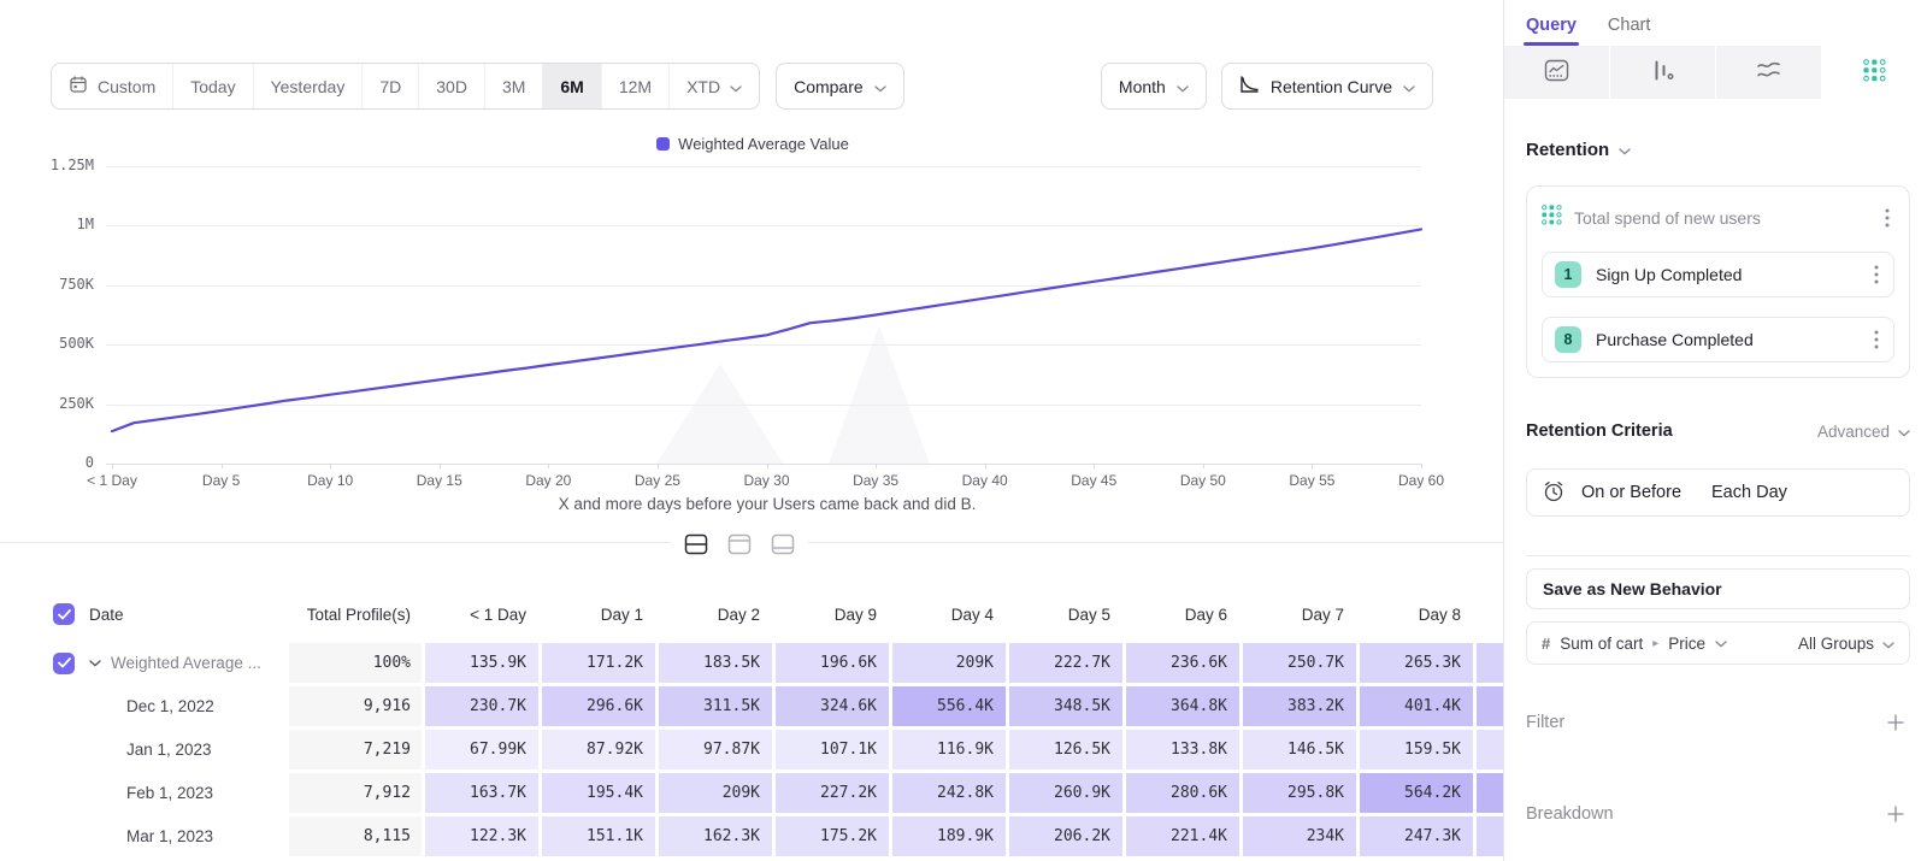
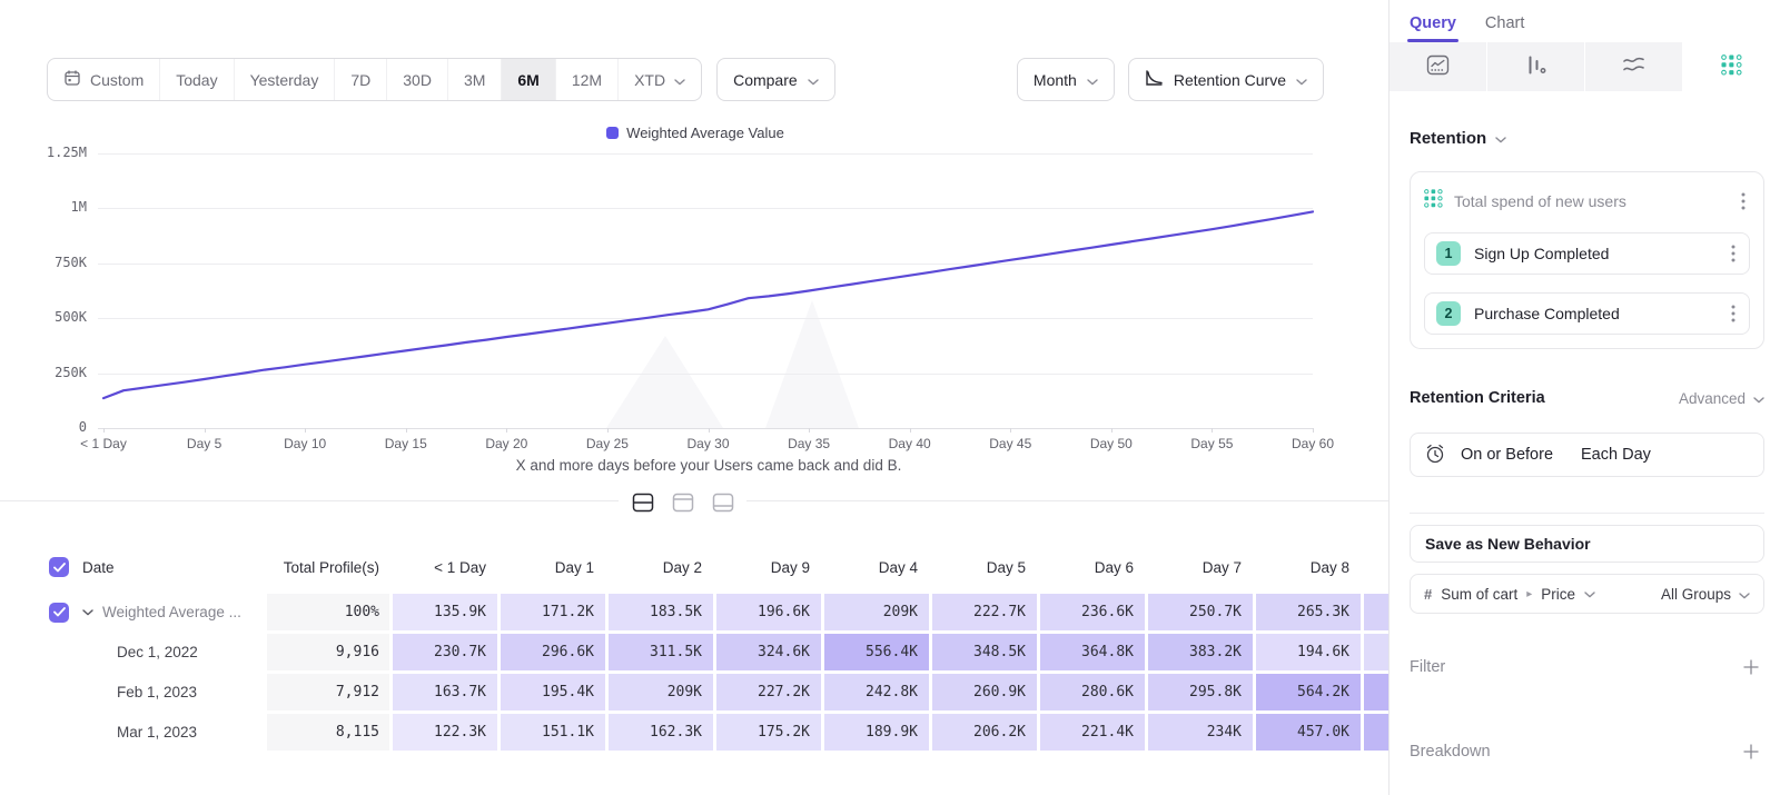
  Custom
  Today
  Yesterday
  7D
  30D
  3M
  6M
  12M
  XTD
  Compare
  Month
  Retention Curve
  Weighted Average Value
  1.25M
  1M
  750K
  500K
  250K
  0
  < 1 Day
  Day 5
  Day 10
  Day 15
  Day 20
  Day 25
  Day 30
  Day 35
  Day 40
  Day 45
  Day 50
  Day 55
  Day 60
  X and more days before your Users came back and did B.
  Date
  Total Profile(s)
  < 1 Day
  Day 1
  Day 2
  Day 9
  Day 4
  Day 5
  Day 6
  Day 7
  Day 8
  Weighted Average ...
  100%
  135.9K
  171.2K
  183.5K
  196.6K
  209K
  222.7K
  236.6K
  250.7K
  265.3K
  Dec 1, 2022
  9,916
  230.7K
  296.6K
  311.5K
  324.6K
  556.4K
  348.5K
  364.8K
  383.2K
- 401.4K
+ 194.6K
- Jan 1, 2023
- 7,219
- 67.99K
- 87.92K
- 97.87K
- 107.1K
- 116.9K
- 126.5K
- 133.8K
- 146.5K
- 159.5K
  Feb 1, 2023
  7,912
  163.7K
  195.4K
  209K
  227.2K
  242.8K
  260.9K
  280.6K
  295.8K
  564.2K
  Mar 1, 2023
  8,115
  122.3K
  151.1K
  162.3K
  175.2K
  189.9K
  206.2K
  221.4K
  234K
- 247.3K
+ 457.0K
  Query
  Chart
  Retention
  Total spend of new users
  1
  Sign Up Completed
- 8
+ 2
  Purchase Completed
  Retention Criteria
  Advanced
  On or Before
  Each Day
  Save as New Behavior
  #
  Sum of cart
  ▸
  Price
  All Groups
  Filter
  Breakdown
